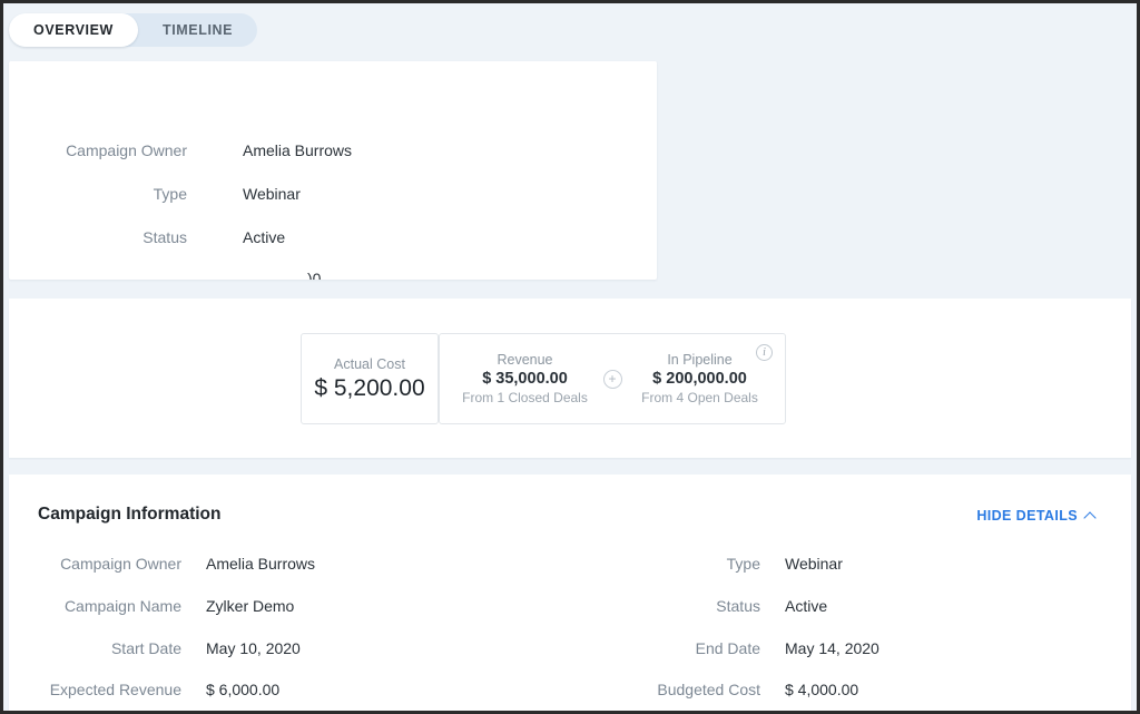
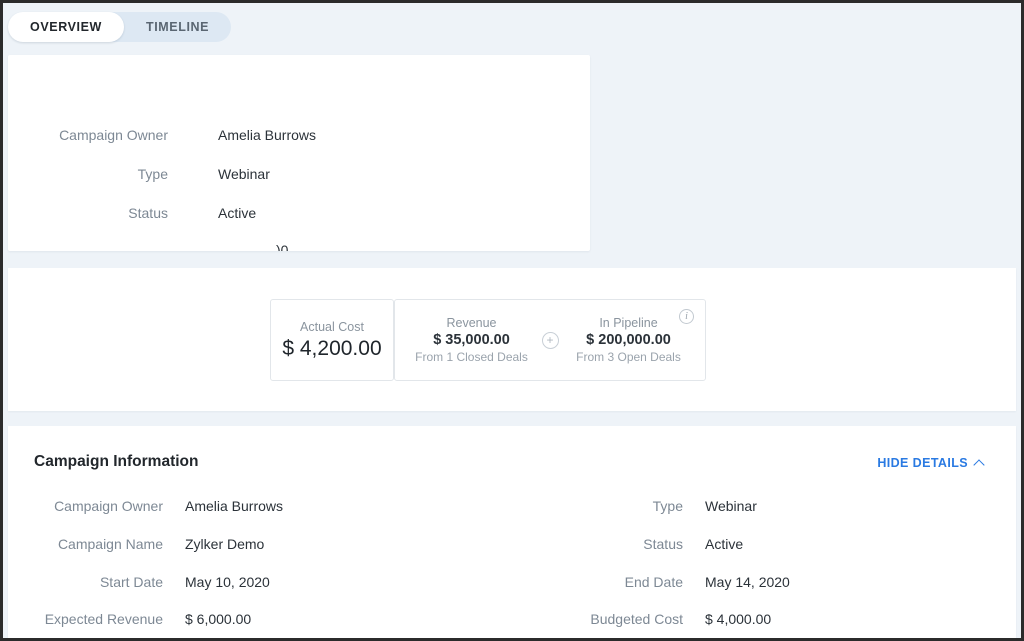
  OVERVIEW
  TIMELINE
  Campaign Owner
  Amelia Burrows
  Type
  Webinar
  Status
  Active
  )0
  Actual Cost
- $ 5,200.00
+ $ 4,200.00
  Revenue
  $ 35,000.00
  From 1 Closed Deals
  +
  In Pipeline
  $ 200,000.00
- From 4 Open Deals
+ From 3 Open Deals
  i
  Campaign Information
  HIDE DETAILS
  Campaign Owner
  Amelia Burrows
  Campaign Name
  Zylker Demo
  Start Date
  May 10, 2020
  Expected Revenue
  $ 6,000.00
  Type
  Webinar
  Status
  Active
  End Date
  May 14, 2020
  Budgeted Cost
  $ 4,000.00
